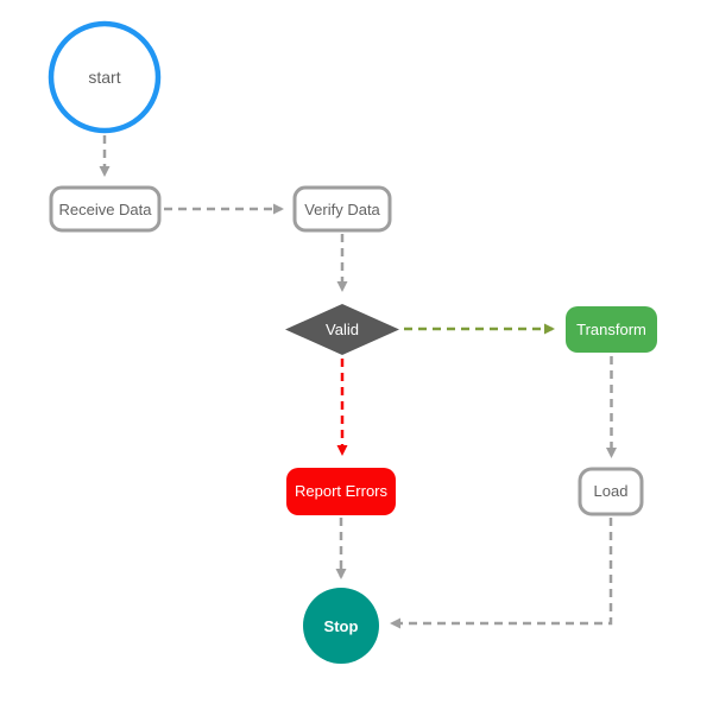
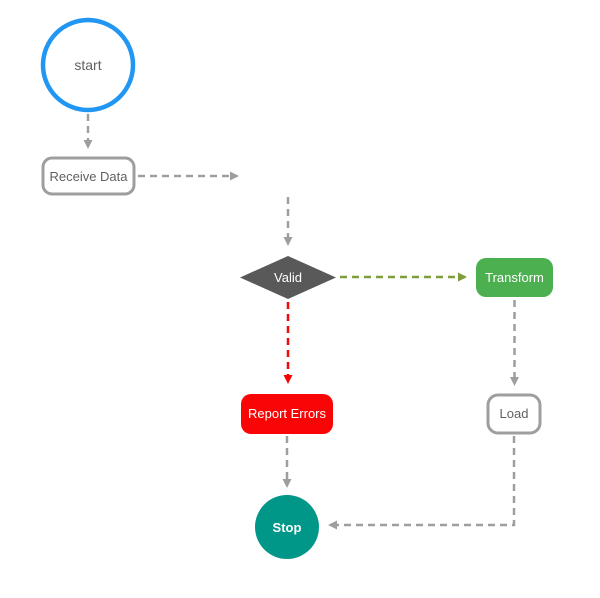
  start
  Receive Data
- Verify Data
  Valid
  Transform
  Report Errors
  Load
  Stop
